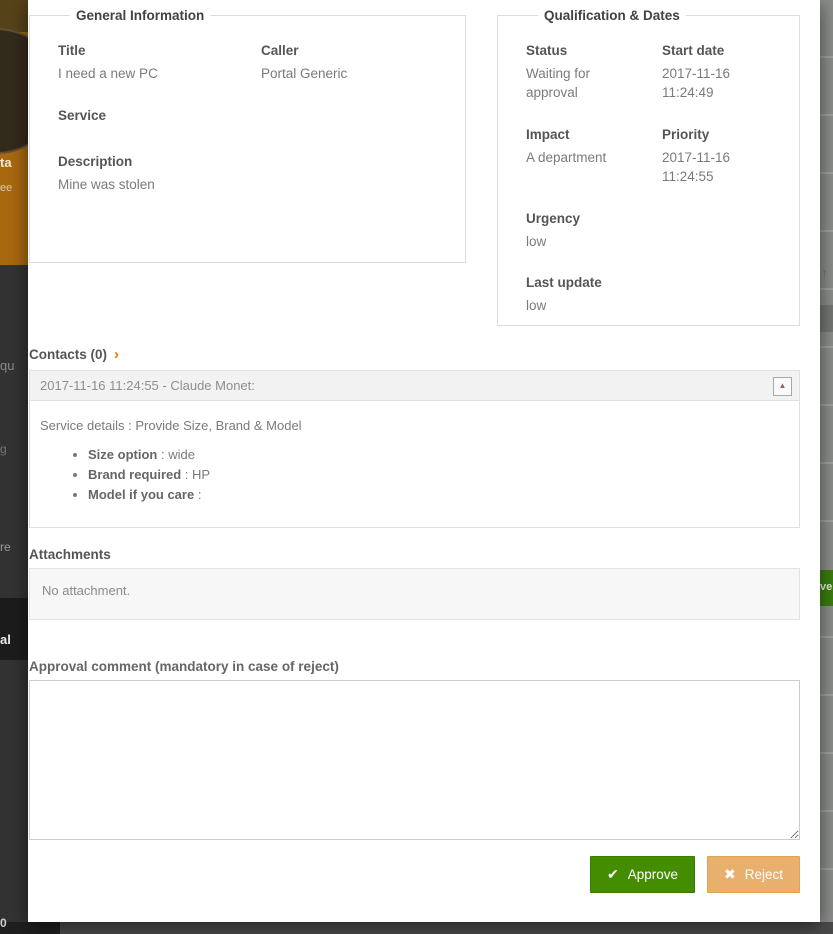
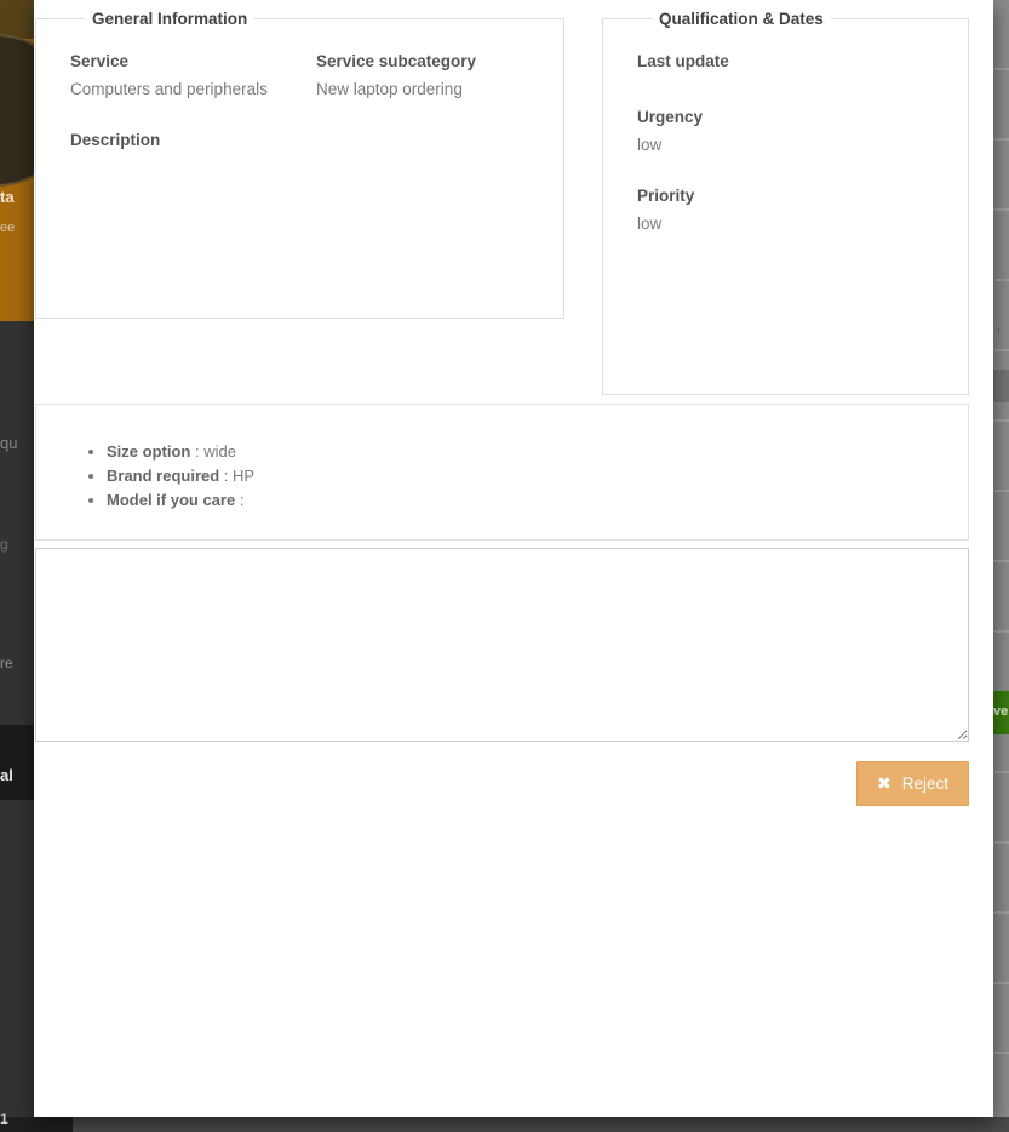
  ta
  ee
  qu
  g
  re
  al
  ↑
  ve
- 0
+ 1
  General Information
- Title
- I need a new PC
- Caller
- Portal Generic
  Service
+ Computers and peripherals
+ Service subcategory
+ New laptop ordering
  Description
- Mine was stolen
  Qualification & Dates
- Status
- Waiting for approval
- Start date
- 2017-11-16 11:24:49
- Impact
- A department
- Priority
+ Last update
- 2017-11-16 11:24:55
  Urgency
  low
- Last update
+ Priority
  low
- Contacts (0) ›
- 2017-11-16 11:24:55 - Claude Monet:
- ▲
- Service details : Provide Size, Brand & Model
  Size option : wide
  Brand required : HP
  Model if you care :
- Attachments
- No attachment.
- Approval comment (mandatory in case of reject)
- ✔
- Approve
  ✖
  Reject
